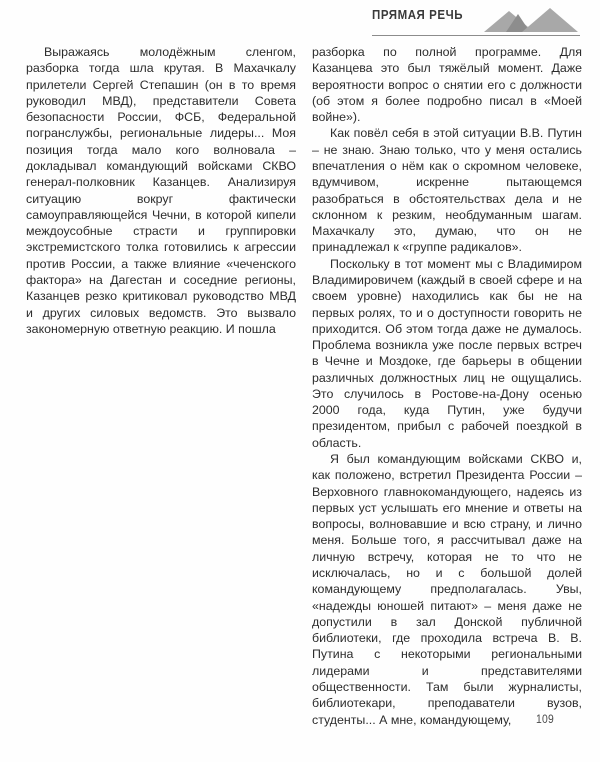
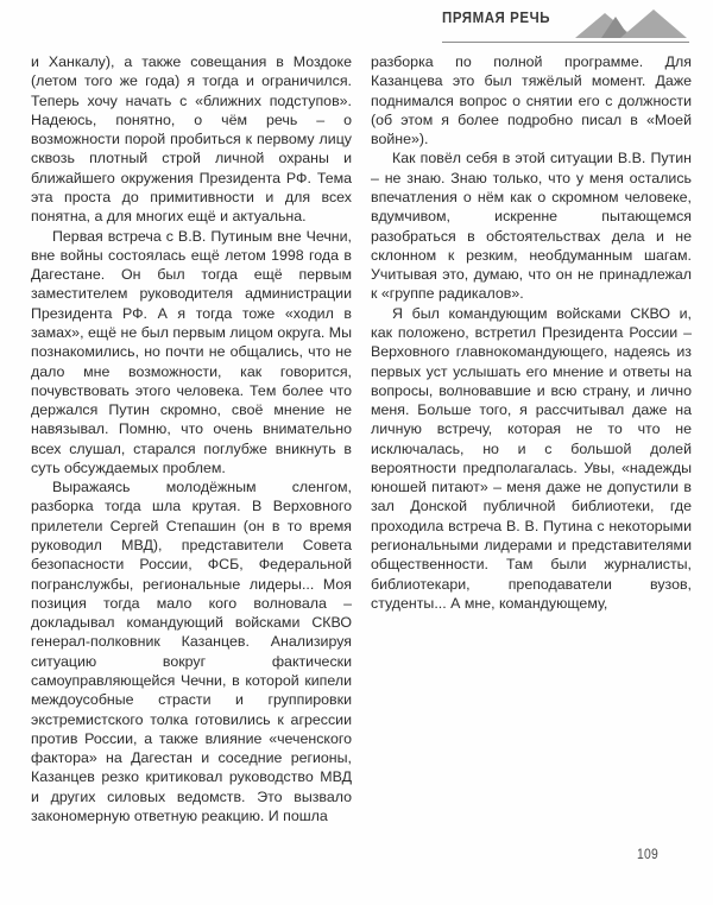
  ПРЯМАЯ РЕЧЬ
+ и Ханкалу), а также совещания в Моздоке (летом того же года) я тогда и ограничился. Теперь хочу начать с «ближних подступов». Надеюсь, понятно, о чём речь – о возможности порой пробиться к первому лицу сквозь плотный строй личной охраны и ближайшего окружения Президента РФ. Тема эта проста до примитивности и для всех понятна, а для многих ещё и актуальна.
+ Первая встреча с В.В. Путиным вне Чечни, вне войны состоялась ещё летом 1998 года в Дагестане. Он был тогда ещё первым заместителем руководителя администрации Президента РФ. А я тогда тоже «ходил в замах», ещё не был первым лицом округа. Мы познакомились, но почти не общались, что не дало мне возможности, как говорится, почувствовать этого человека. Тем более что держался Путин скромно, своё мнение не навязывал. Помню, что очень внимательно всех слушал, старался поглубже вникнуть в суть обсуждаемых проблем.
- Выражаясь молодёжным сленгом, разборка тогда шла крутая. В Махачкалу прилетели Сергей Степашин (он в то время руководил МВД), представители Совета безопасности России, ФСБ, Федеральной погранслужбы, региональные лидеры... Моя позиция тогда мало кого волновала – докладывал командующий войсками СКВО генерал-полковник Казанцев. Анализируя ситуацию вокруг фактически самоуправляющейся Чечни, в которой кипели междоусобные страсти и группировки экстремистского толка готовились к агрессии против России, а также влияние «чеченского фактора» на Дагестан и соседние регионы, Казанцев резко критиковал руководство МВД и других силовых ведомств. Это вызвало закономерную ответную реакцию. И пошла
+ Выражаясь молодёжным сленгом, разборка тогда шла крутая. В Верховного прилетели Сергей Степашин (он в то время руководил МВД), представители Совета безопасности России, ФСБ, Федеральной погранслужбы, региональные лидеры... Моя позиция тогда мало кого волновала – докладывал командующий войсками СКВО генерал-полковник Казанцев. Анализируя ситуацию вокруг фактически самоуправляющейся Чечни, в которой кипели междоусобные страсти и группировки экстремистского толка готовились к агрессии против России, а также влияние «чеченского фактора» на Дагестан и соседние регионы, Казанцев резко критиковал руководство МВД и других силовых ведомств. Это вызвало закономерную ответную реакцию. И пошла
- разборка по полной программе. Для Казанцева это был тяжёлый момент. Даже вероятности вопрос о снятии его с должности (об этом я более подробно писал в «Моей войне»).
+ разборка по полной программе. Для Казанцева это был тяжёлый момент. Даже поднимался вопрос о снятии его с должности (об этом я более подробно писал в «Моей войне»).
- Как повёл себя в этой ситуации В.В. Путин – не знаю. Знаю только, что у меня остались впечатления о нём как о скромном человеке, вдумчивом, искренне пытающемся разобраться в обстоятельствах дела и не склонном к резким, необдуманным шагам. Махачкалу это, думаю, что он не принадлежал к «группе радикалов».
+ Как повёл себя в этой ситуации В.В. Путин – не знаю. Знаю только, что у меня остались впечатления о нём как о скромном человеке, вдумчивом, искренне пытающемся разобраться в обстоятельствах дела и не склонном к резким, необдуманным шагам. Учитывая это, думаю, что он не принадлежал к «группе радикалов».
- Поскольку в тот момент мы с Владимиром Владимировичем (каждый в своей сфере и на своем уровне) находились как бы не на первых ролях, то и о доступности говорить не приходится. Об этом тогда даже не думалось. Проблема возникла уже после первых встреч в Чечне и Моздоке, где барьеры в общении различных должностных лиц не ощущались. Это случилось в Ростове-на-Дону осенью 2000 года, куда Путин, уже будучи президентом, прибыл с рабочей поездкой в область.
- Я был командующим войсками СКВО и, как положено, встретил Президента России – Верховного главнокомандующего, надеясь из первых уст услышать его мнение и ответы на вопросы, волновавшие и всю страну, и лично меня. Больше того, я рассчитывал даже на личную встречу, которая не то что не исключалась, но и с большой долей командующему предполагалась. Увы, «надежды юношей питают» – меня даже не допустили в зал Донской публичной библиотеки, где проходила встреча В. В. Путина с некоторыми региональными лидерами и представителями общественности. Там были журналисты, библиотекари, преподаватели вузов, студенты... А мне, командующему,
+ Я был командующим войсками СКВО и, как положено, встретил Президента России – Верховного главнокомандующего, надеясь из первых уст услышать его мнение и ответы на вопросы, волновавшие и всю страну, и лично меня. Больше того, я рассчитывал даже на личную встречу, которая не то что не исключалась, но и с большой долей вероятности предполагалась. Увы, «надежды юношей питают» – меня даже не допустили в зал Донской публичной библиотеки, где проходила встреча В. В. Путина с некоторыми региональными лидерами и представителями общественности. Там были журналисты, библиотекари, преподаватели вузов, студенты... А мне, командующему,
  109
